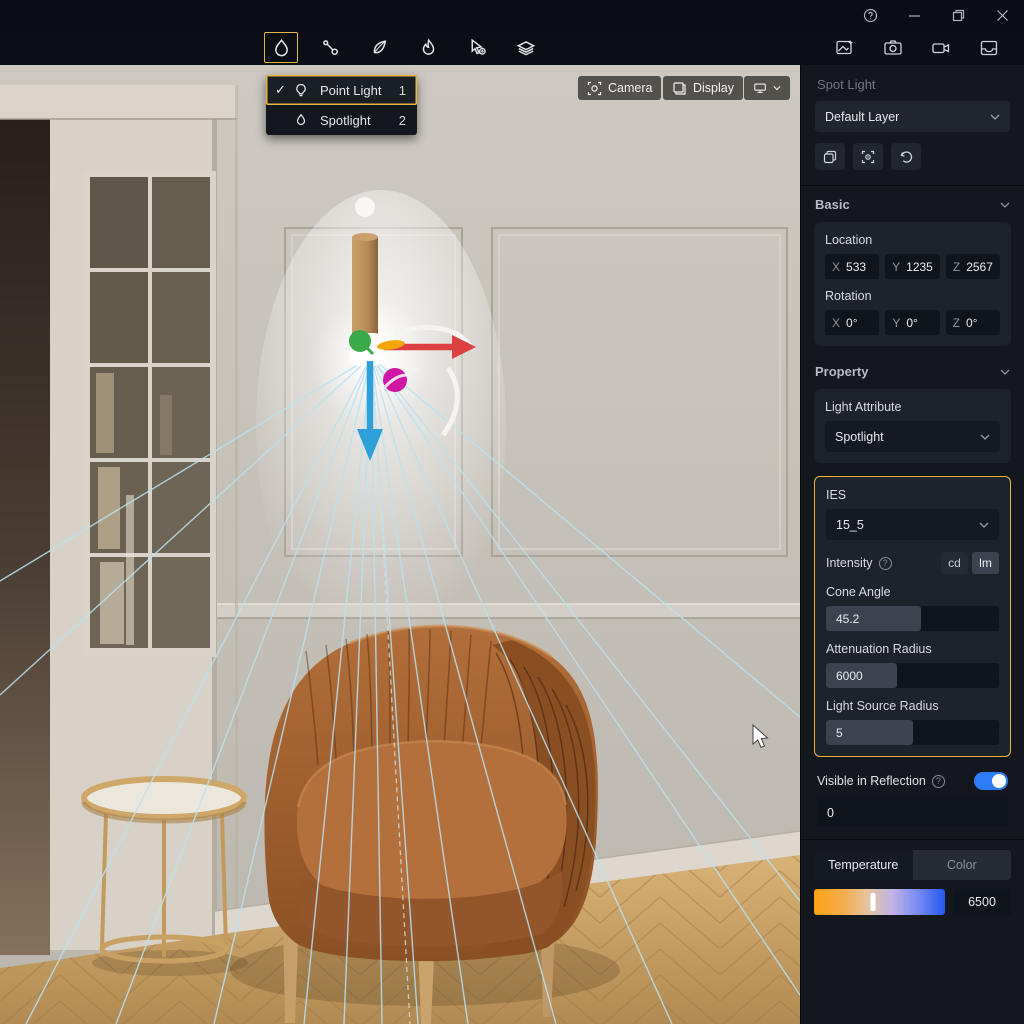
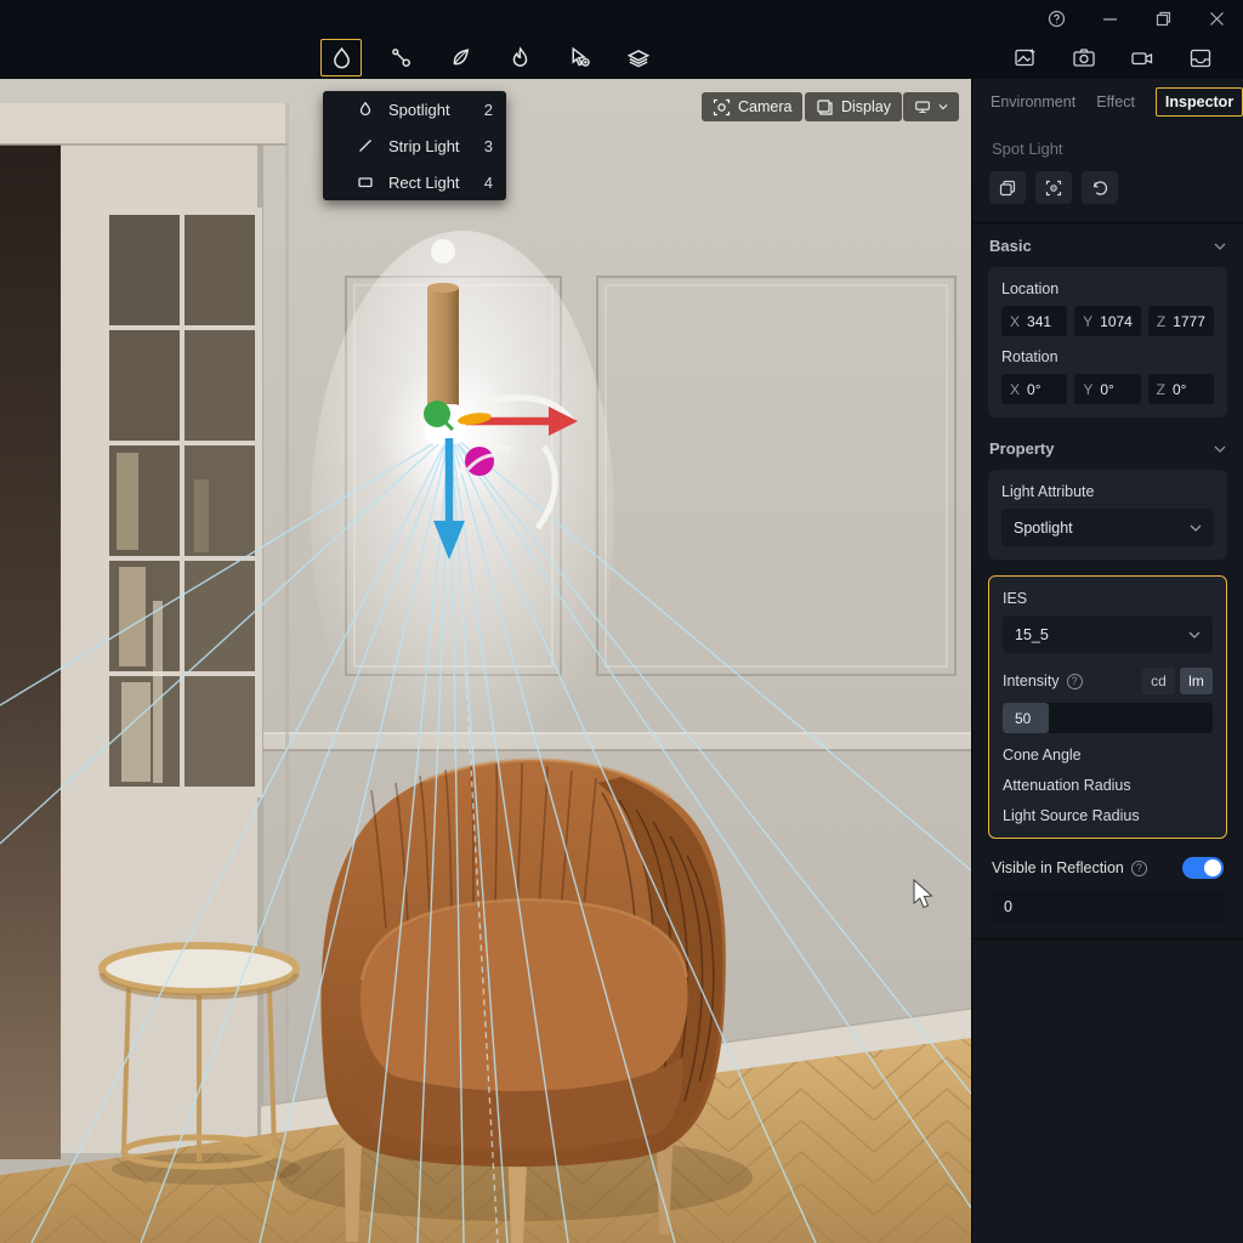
- ✓
- Point Light
- 1
  Spotlight
  2
+ Strip Light
+ 3
+ Rect Light
+ 4
  Camera
  Display
+ Environment
+ Effect
+ Inspector
  Spot Light
- Default Layer
  Basic
  Location
  X
- 533
+ 341
  Y
- 1235
+ 1074
  Z
- 2567
+ 1777
  Rotation
  X
  0°
  Y
  0°
  Z
  0°
  Property
  Light Attribute
  Spotlight
  IES
  15_5
  Intensity
  ?
  cd
  lm
+ 50
  Cone Angle
- 45.2
  Attenuation Radius
- 6000
  Light Source Radius
- 5
  Visible in Reflection
  ?
  0
- Temperature
- Color
- 6500
